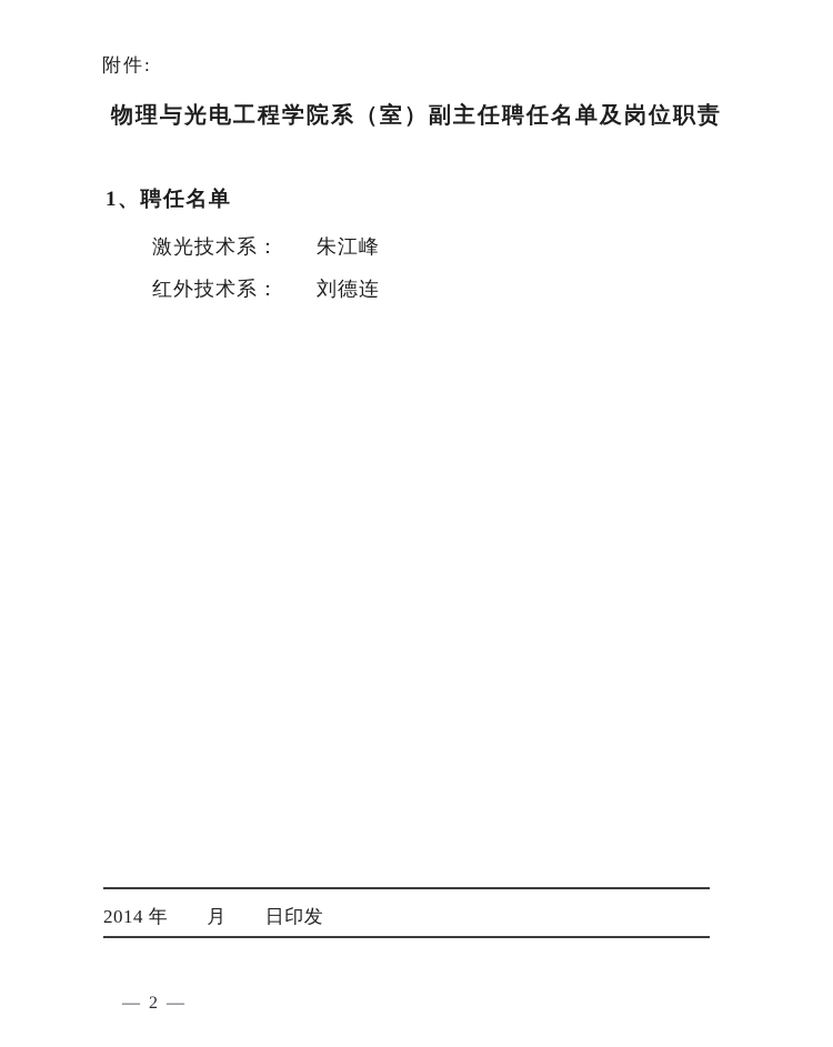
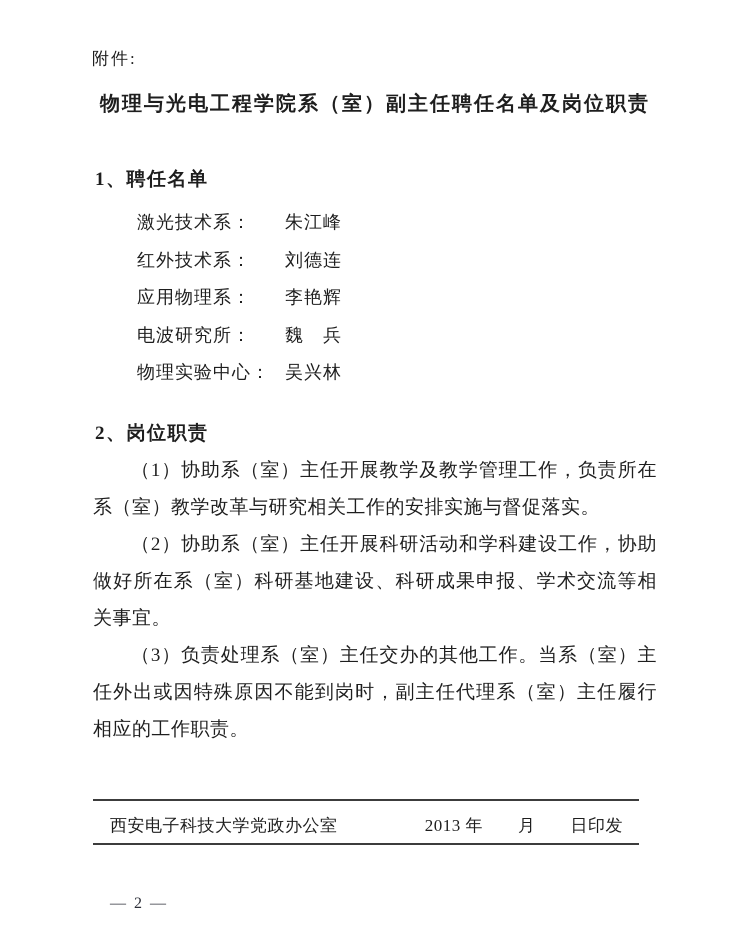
  附件:
  物理与光电工程学院系（室）副主任聘任名单及岗位职责
  1、聘任名单
  激光技术系： 朱江峰
  红外技术系： 刘德连
+ 应用物理系： 李艳辉
+ 电波研究所： 魏 兵
+ 物理实验中心： 吴兴林
+ 2、岗位职责
+ （1）协助系（室）主任开展教学及教学管理工作，负责所在系（室）教学改革与研究相关工作的安排实施与督促落实。
+ （2）协助系（室）主任开展科研活动和学科建设工作，协助做好所在系（室）科研基地建设、科研成果申报、学术交流等相关事宜。
+ （3）负责处理系（室）主任交办的其他工作。当系（室）主任外出或因特殊原因不能到岗时，副主任代理系（室）主任履行相应的工作职责。
+ 西安电子科技大学党政办公室
- 2014 年 月 日印发
+ 2013 年 月 日印发
  — 2 —
